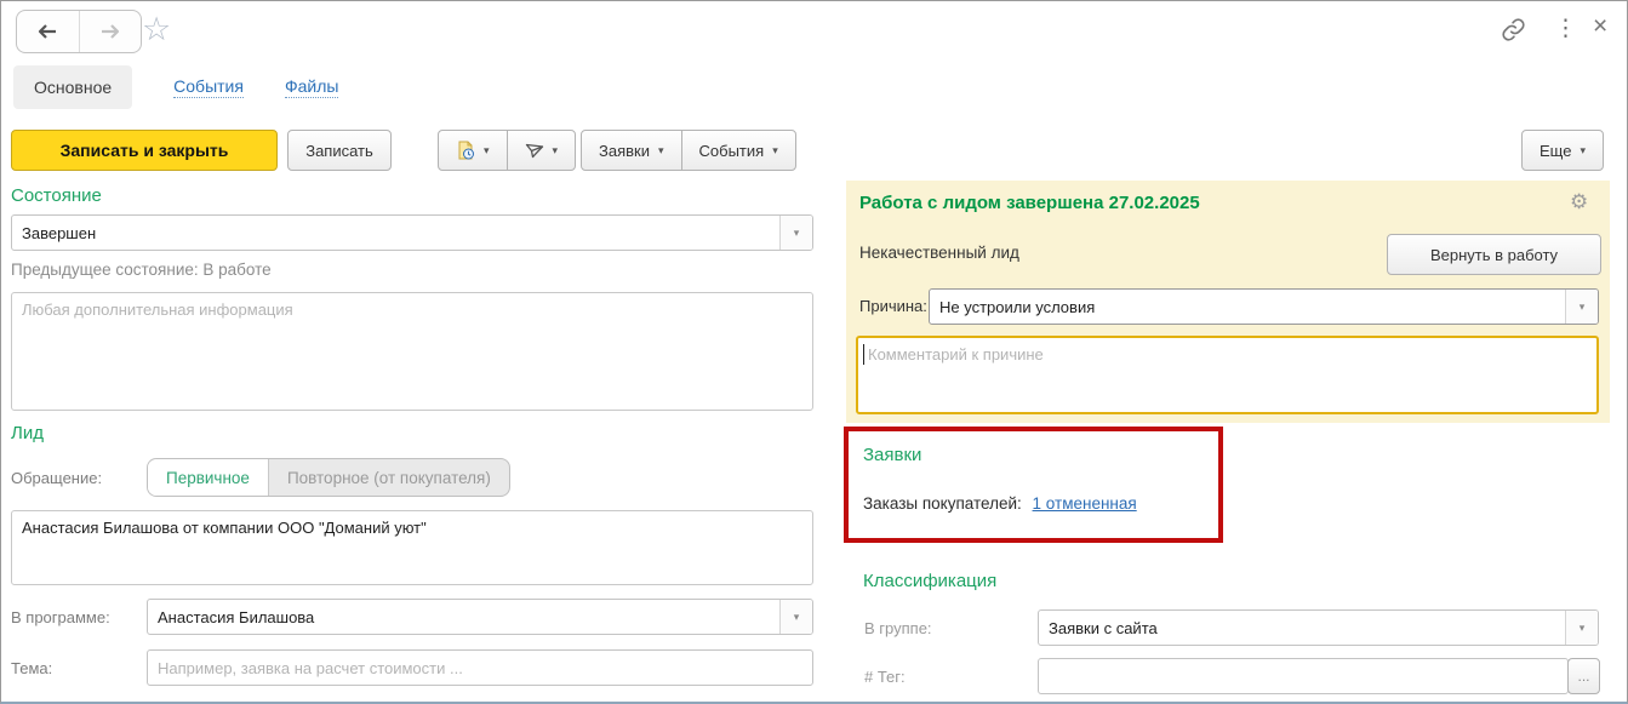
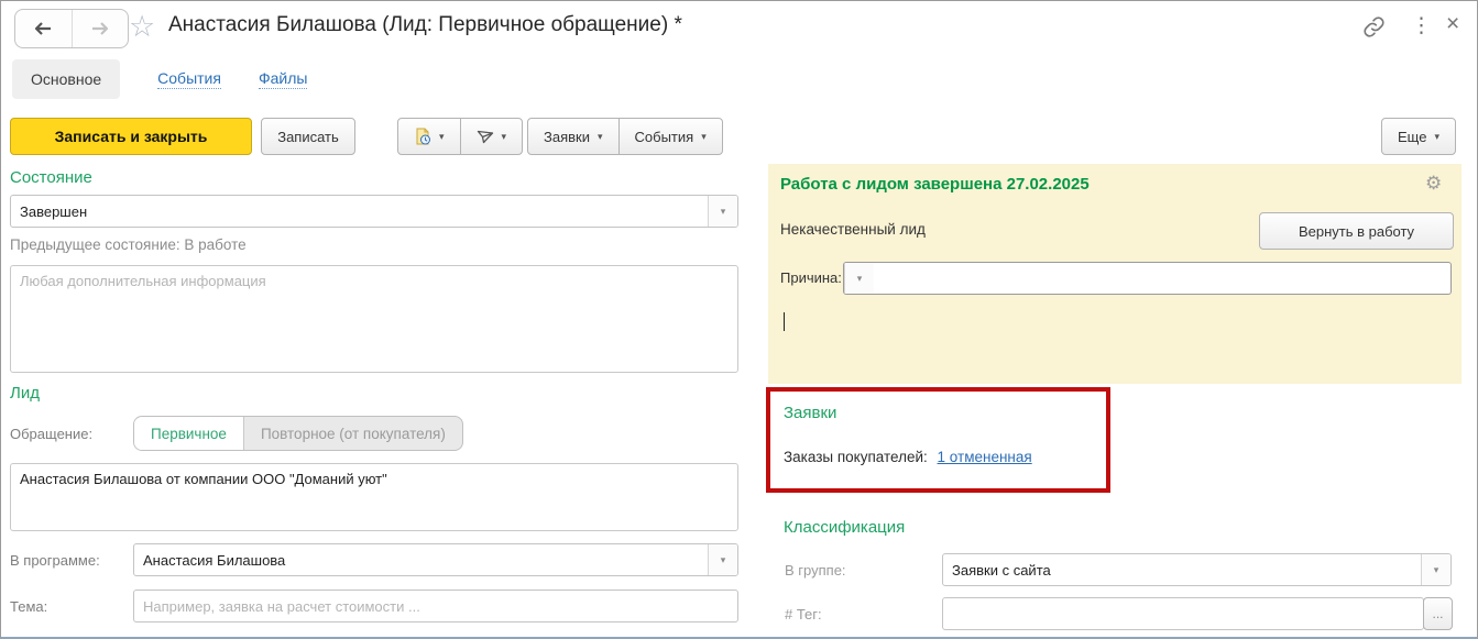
  ☆
+ Анастасия Билашова (Лид: Первичное обращение) *
  ⋮
  ×
  Основное
  События
  Файлы
  Записать и закрыть
  Записать
  ▾
  ▾
  Заявки
  ▾
  События
  ▾
  Еще
  ▾
  Состояние
  Завершен
  ▾
  Предыдущее состояние: В работе
  Любая дополнительная информация
  Лид
  Обращение:
  Первичное
  Повторное (от покупателя)
  Анастасия Билашова от компании ООО "Доманий уют"
  В программе:
  Анастасия Билашова
  ▾
  Тема:
  Например, заявка на расчет стоимости ...
  Работа с лидом завершена 27.02.2025
  ⚙
  Некачественный лид
  Вернуть в работу
  Причина:
- Не устроили условия
  ▾
- Комментарий к причине
  Заявки
  Заказы покупателей: 1 отмененная
  Классификация
  В группе:
  Заявки с сайта
  ▾
  # Тег:
  ...
